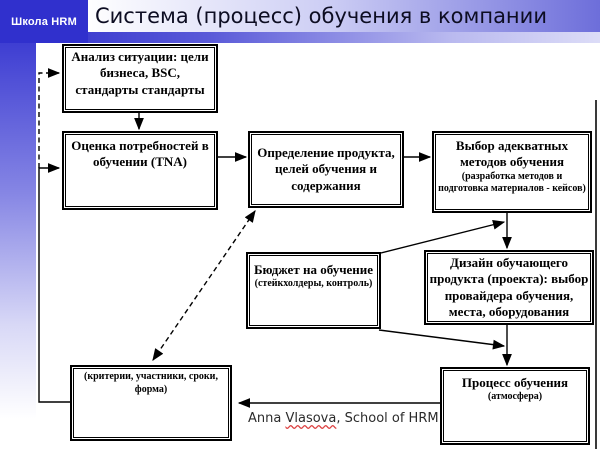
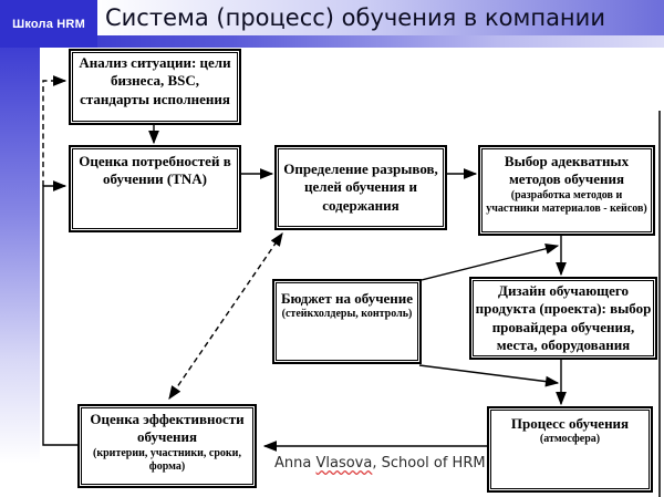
  Школа HRM
  Система (процесс) обучения в компании
- Анализ ситуации: цели бизнеса, BSC, стандарты стандарты
+ Анализ ситуации: цели бизнеса, BSC, стандарты исполнения
  Оценка потребностей в обучении (TNA)
- Определение продукта, целей обучения и содержания
+ Определение разрывов, целей обучения и содержания
  Выбор адекватных методов обучения
- (разработка методов и подготовка материалов - кейсов)
+ (разработка методов и участники материалов - кейсов)
  Бюджет на обучение
  (стейкхолдеры, контроль)
  Дизайн обучающего продукта (проекта): выбор провайдера обучения, места, оборудования
+ Оценка эффективности обучения
  (критерии, участники, сроки, форма)
  Процесс обучения
  (атмосфера)
  Anna Vlasova, School of HRM
